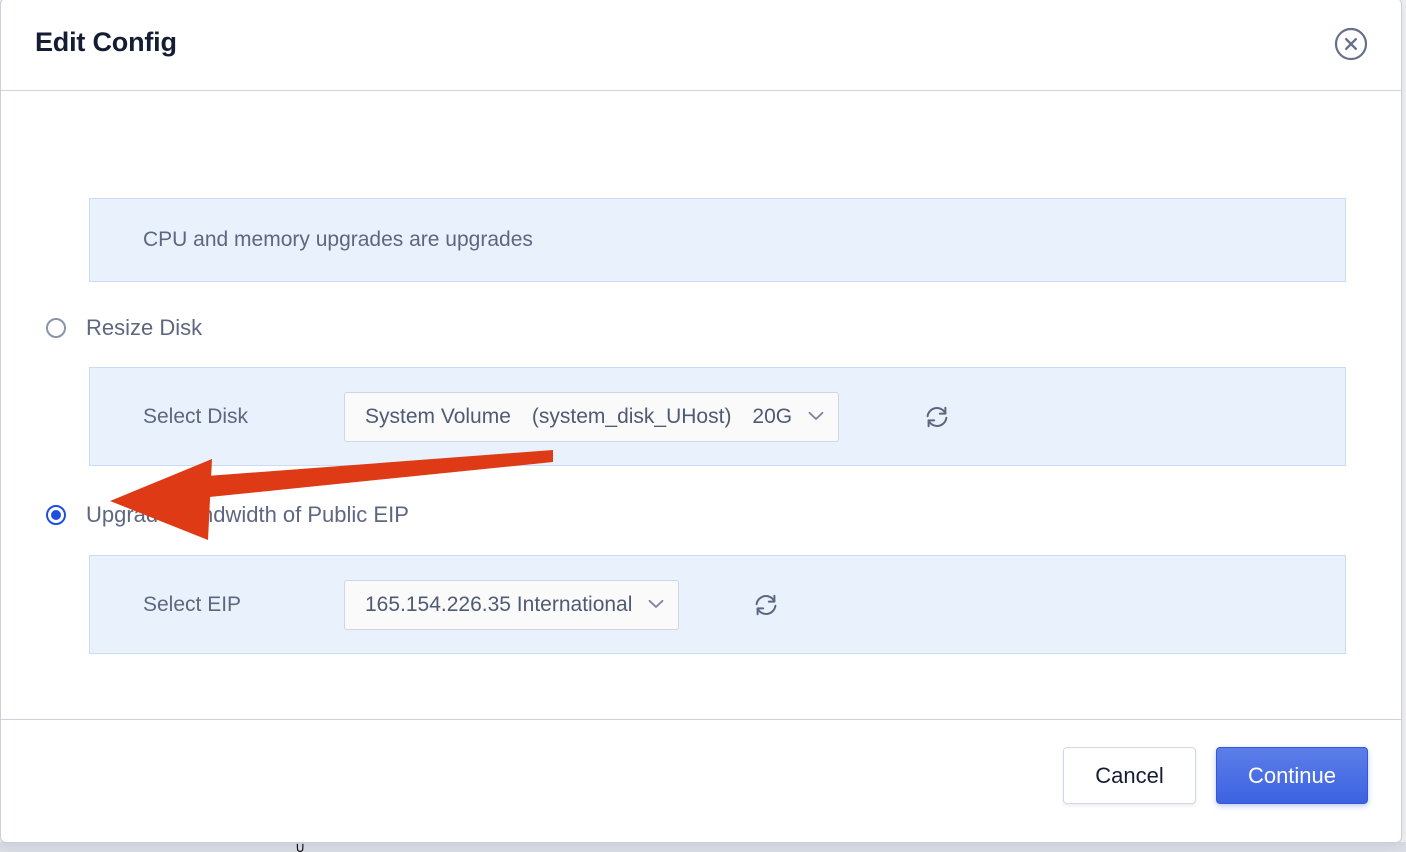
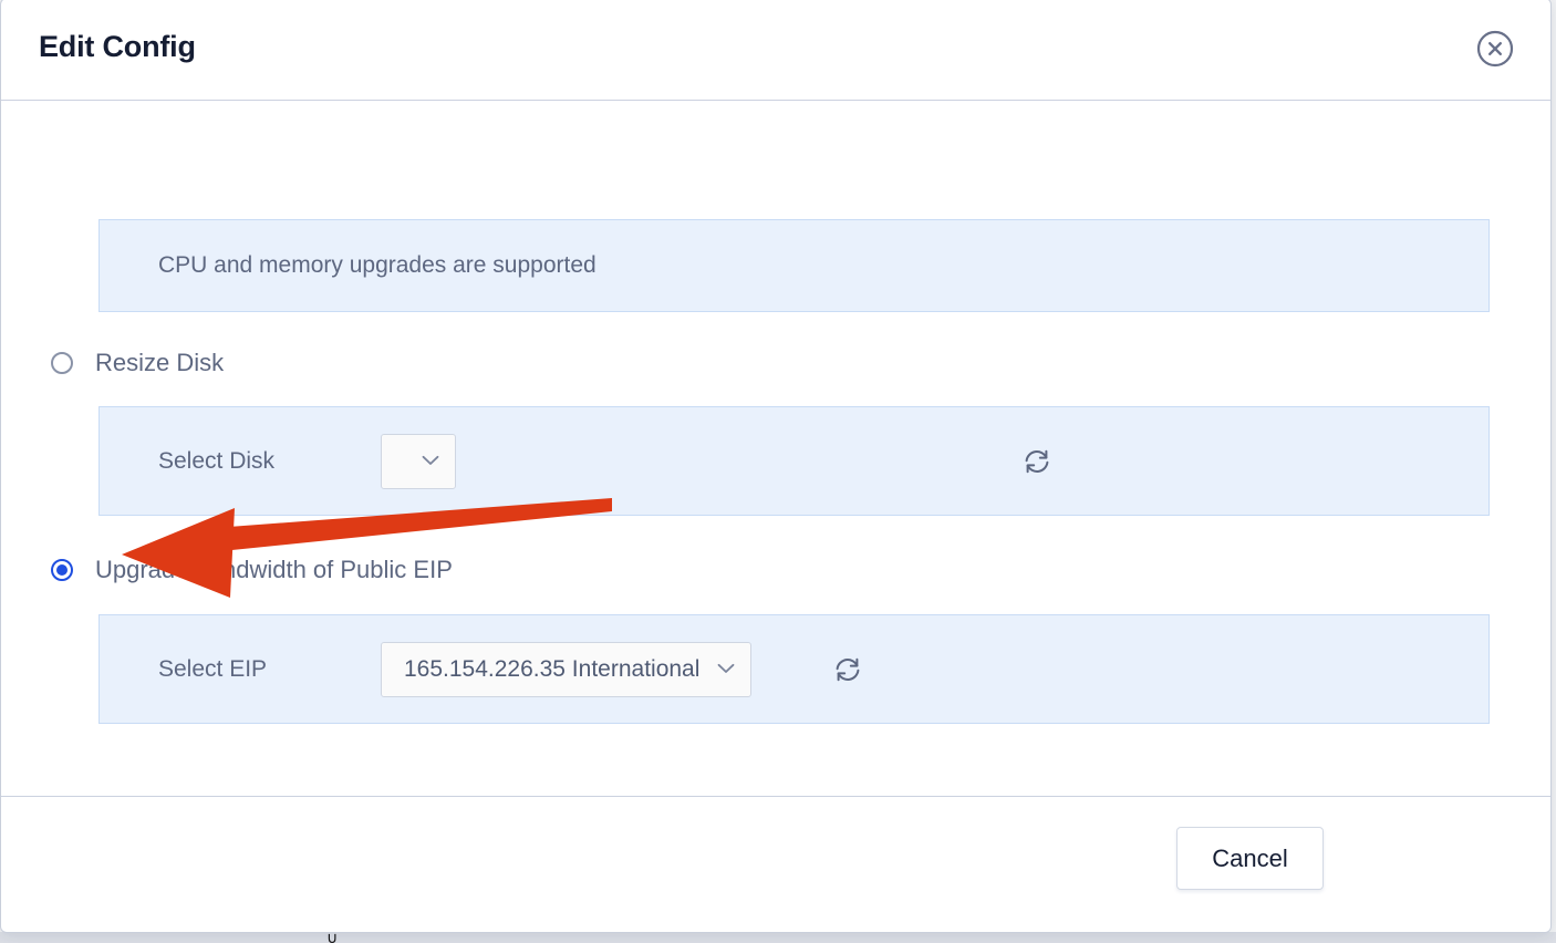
  ∪
  Edit Config
- CPU and memory upgrades are upgrades
+ CPU and memory upgrades are supported
  Resize Disk
  Select Disk
- System Volume (system_disk_UHost) 20G
  Upgradwidth of Public EIP
  Select EIP
  165.154.226.35 International
  Cancel
- Continue
